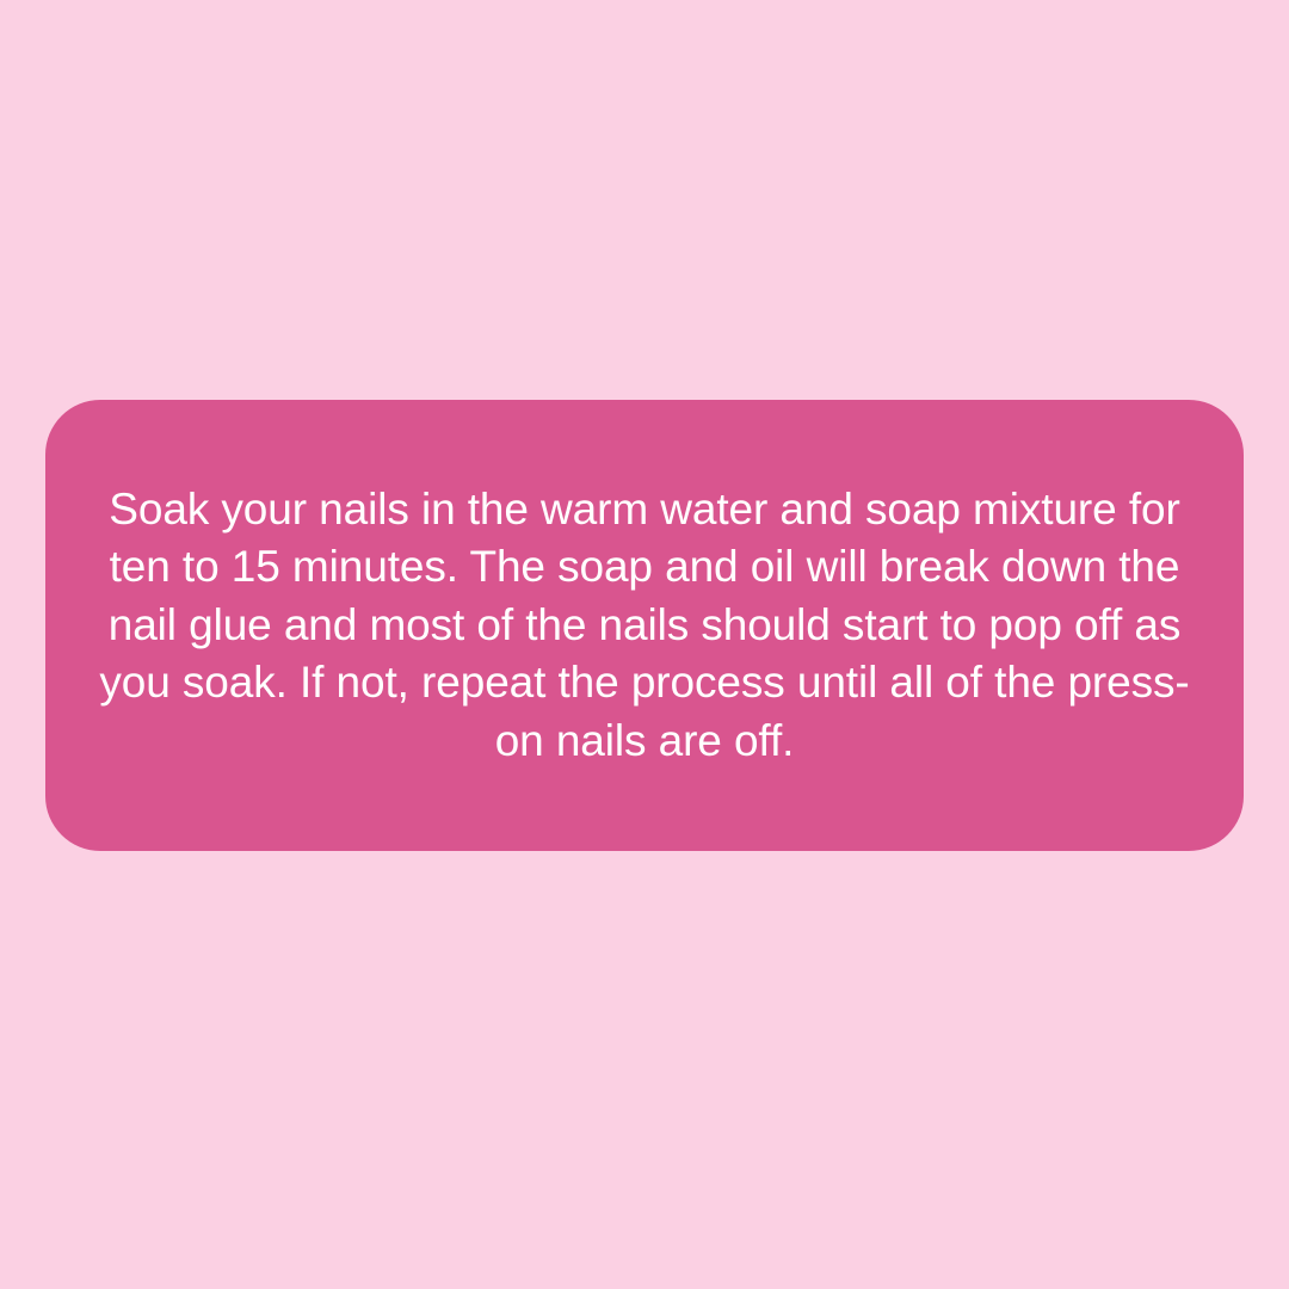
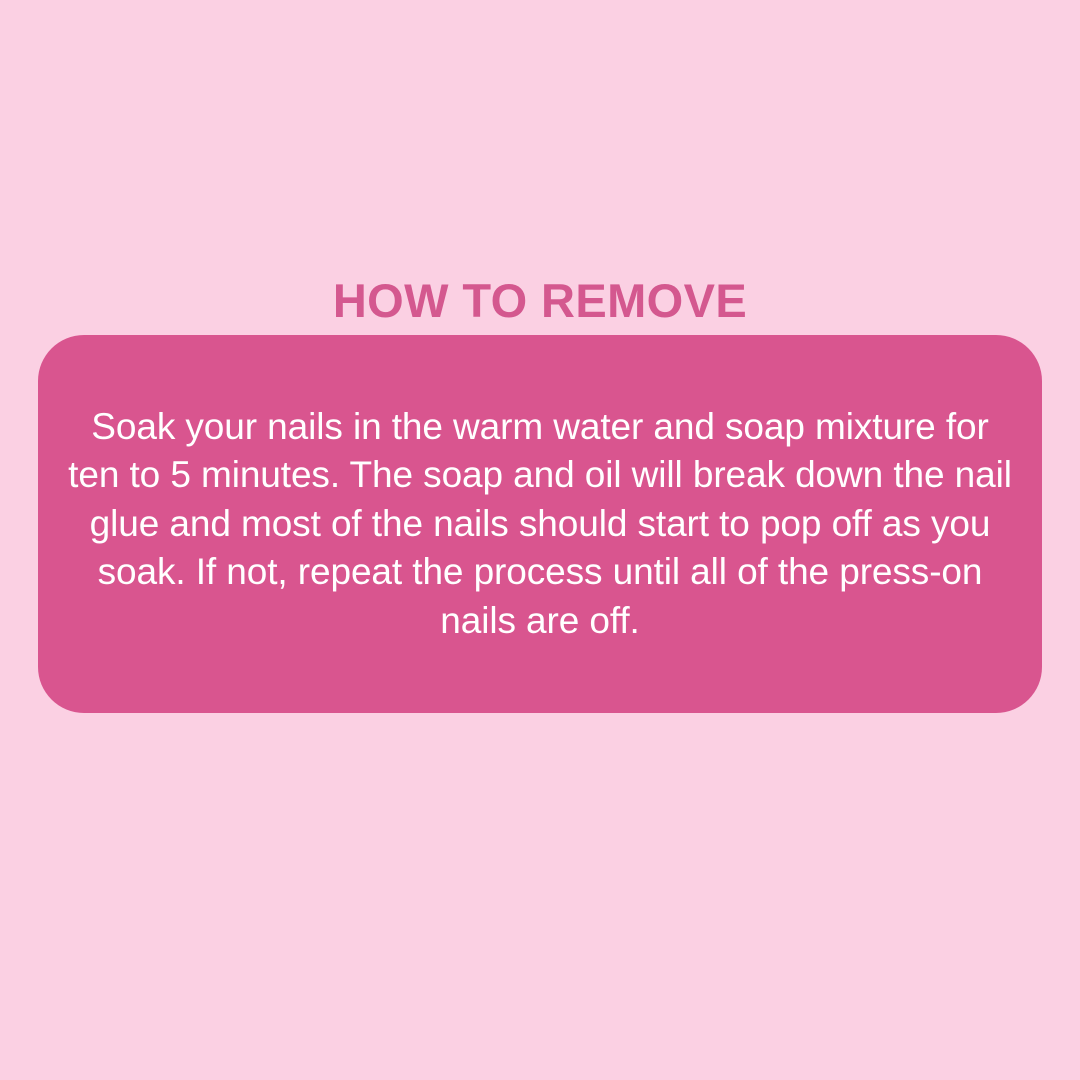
+ HOW TO REMOVE
- Soak your nails in the warm water and soap mixture for ten to 15 minutes. The soap and oil will break down the nail glue and most of the nails should start to pop off as you soak. If not, repeat the process until all of the press-on nails are off.
+ Soak your nails in the warm water and soap mixture for ten to 5 minutes. The soap and oil will break down the nail glue and most of the nails should start to pop off as you soak. If not, repeat the process until all of the press-on nails are off.
